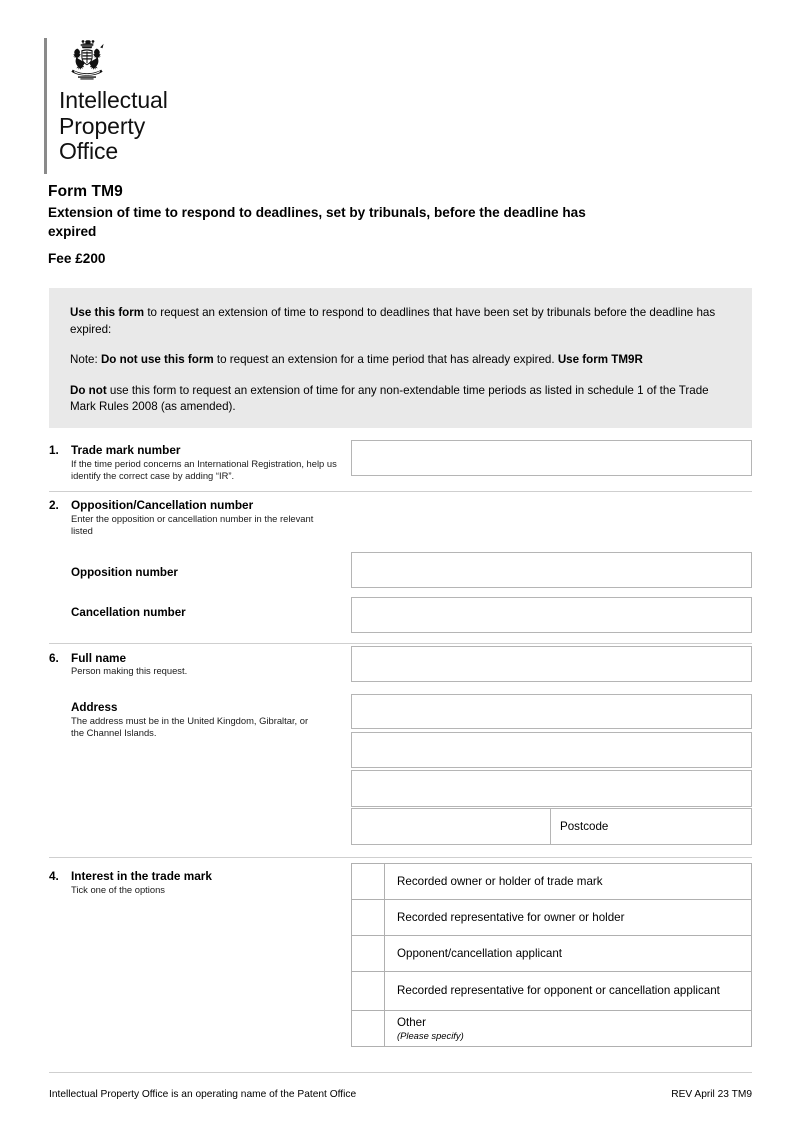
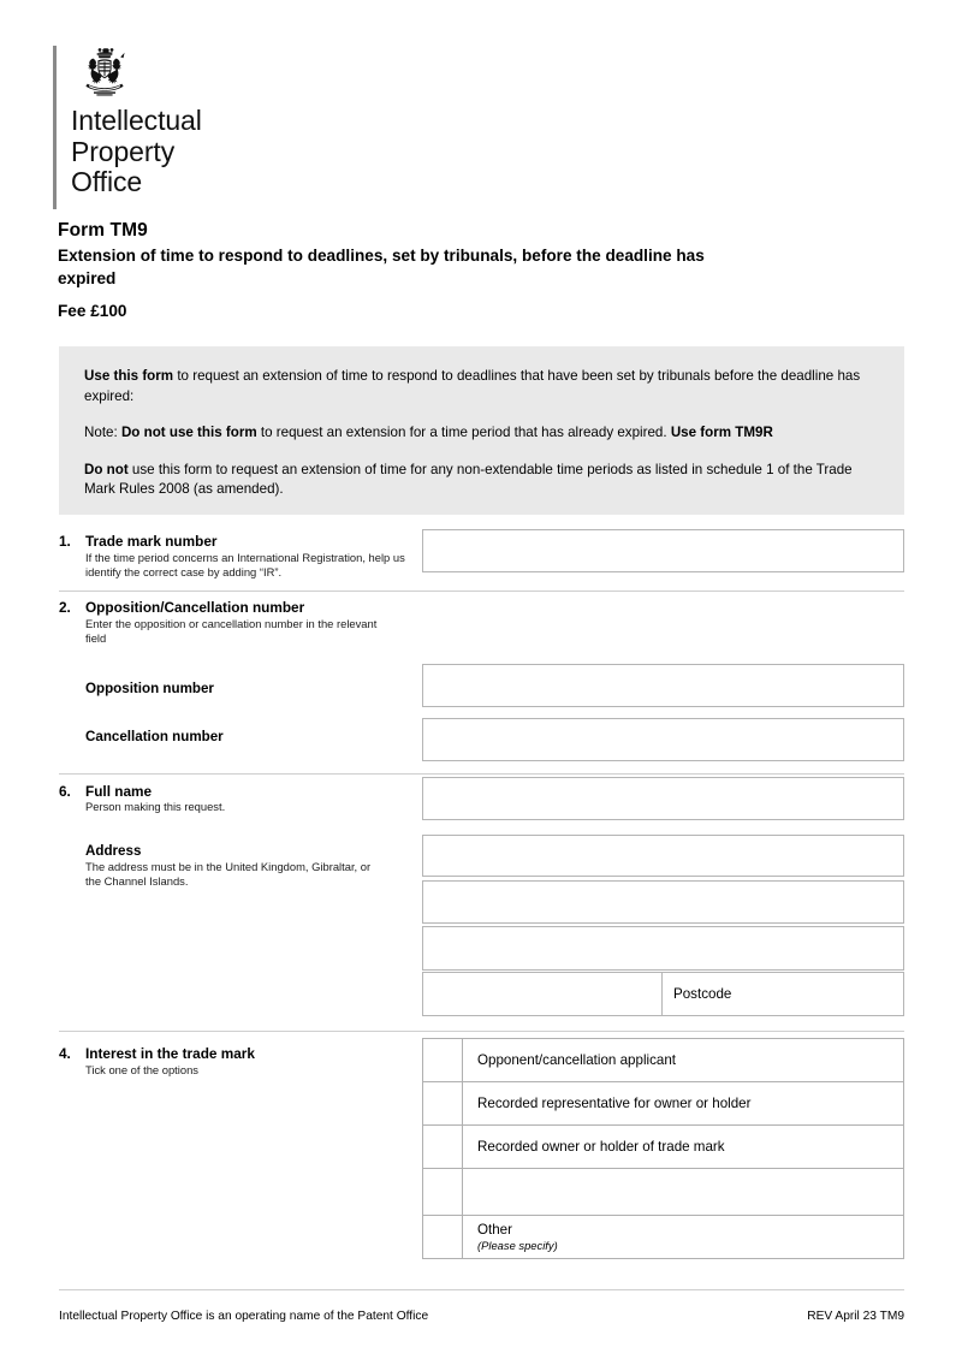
  Intellectual
  Property
  Office
  Form TM9
  Extension of time to respond to deadlines, set by tribunals, before the deadline has expired
- Fee £200
+ Fee £100
  Use this form to request an extension of time to respond to deadlines that have been set by tribunals before the deadline has expired:
  Note: Do not use this form to request an extension for a time period that has already expired. Use form TM9R
  Do not use this form to request an extension of time for any non-extendable time periods as listed in schedule 1 of the Trade Mark Rules 2008 (as amended).
  1.
  Trade mark number
  If the time period concerns an International Registration, help us identify the correct case by adding “IR”.
  2.
  Opposition/Cancellation number
- Enter the opposition or cancellation number in the relevant listed
+ Enter the opposition or cancellation number in the relevant field
  Opposition number
  Cancellation number
  6.
  Full name
  Person making this request.
  Address
  The address must be in the United Kingdom, Gibraltar, or the Channel Islands.
  Postcode
  4.
  Interest in the trade mark
  Tick one of the options
- Recorded owner or holder of trade mark
+ Opponent/cancellation applicant
  Recorded representative for owner or holder
- Opponent/cancellation applicant
+ Recorded owner or holder of trade mark
- Recorded representative for opponent or cancellation applicant
  Other
  (Please specify)
  Intellectual Property Office is an operating name of the Patent Office
  REV April 23 TM9
